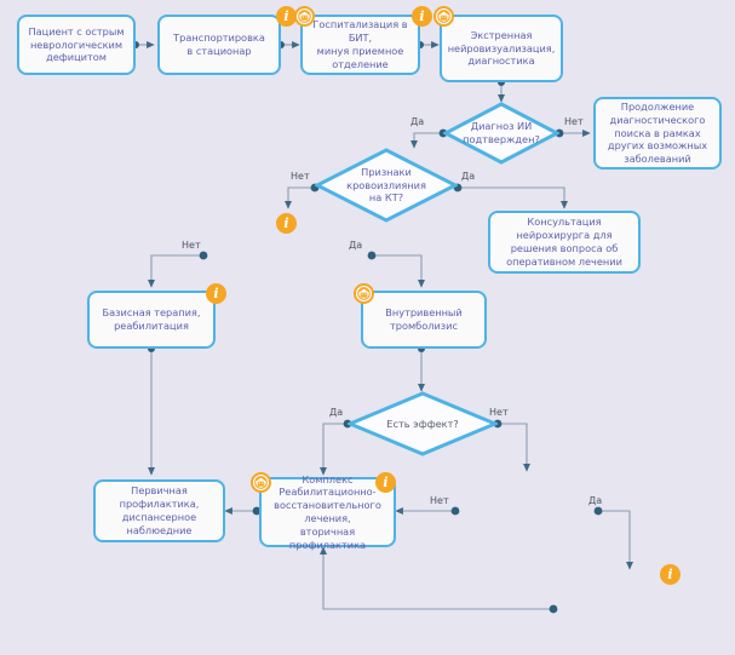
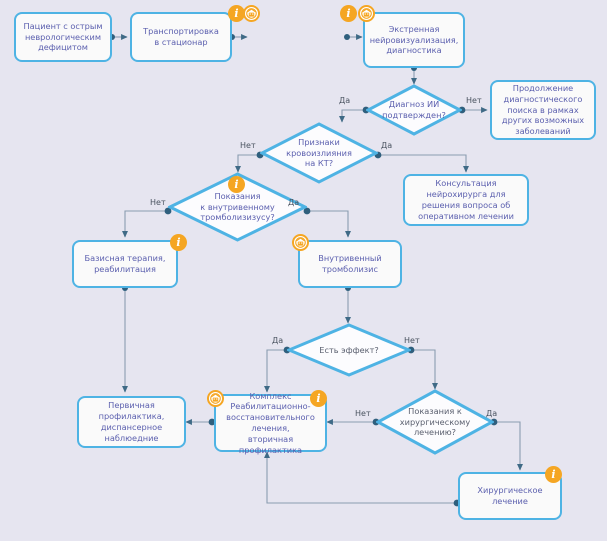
  Пациент с острым
  неврологическим
  дефицитом
  Транспортировка
  в стационар
  i
- Госпитализация в БИТ,
- минуя приемное
- отделение
  Экстренная
  нейровизуализация,
  диагностика
  i
  Диагноз ИИ
  подтвержден?
  Да
  Нет
  Продолжение
  диагностического
  поиска в рамках
  других возможных
  заболеваний
  Признаки
  кровоизлияния
  на КТ?
  Нет
  Да
  Консультация
  нейрохирурга для
  решения вопроса об
  оперативном лечении
+ Показания
+ к внутривенному
+ тромболизизусу?
  i
  Нет
  Да
  Базисная терапия,
  реабилитация
  i
  Внутривенный
  тромболизис
  Есть эффект?
  Да
  Нет
  Первичная
  профилактика,
  диспансерное
  наблюедние
  Комплекс
  Реабилитационно-
  восстановительного
  лечения,
  вторичная профилактика
  i
+ Показания к
+ хирургическому
+ лечению?
  Нет
  Да
+ Хирургическое
+ лечение
  i
